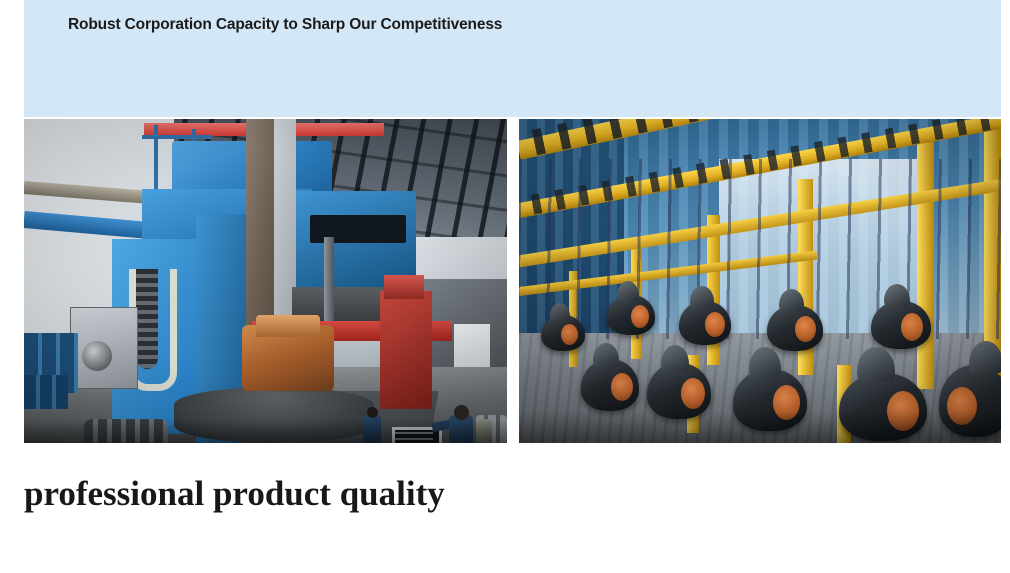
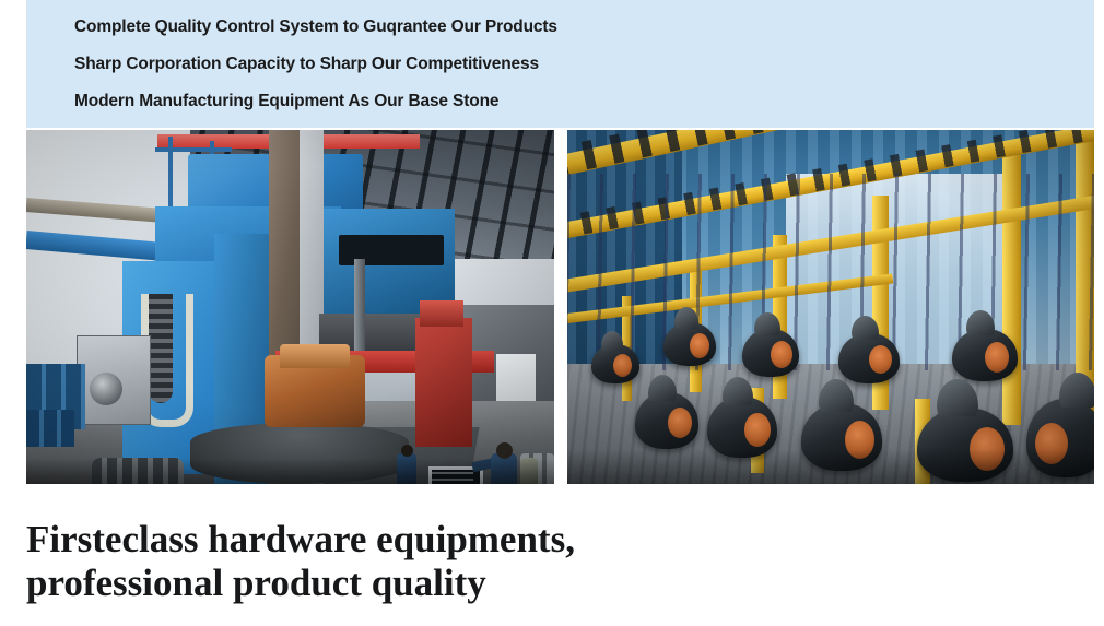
+ Complete Quality Control System to Guqrantee Our Products
- Robust Corporation Capacity to Sharp Our Competitiveness
+ Sharp Corporation Capacity to Sharp Our Competitiveness
+ Modern Manufacturing Equipment As Our Base Stone
+ Firsteclass hardware equipments,
  professional product quality
